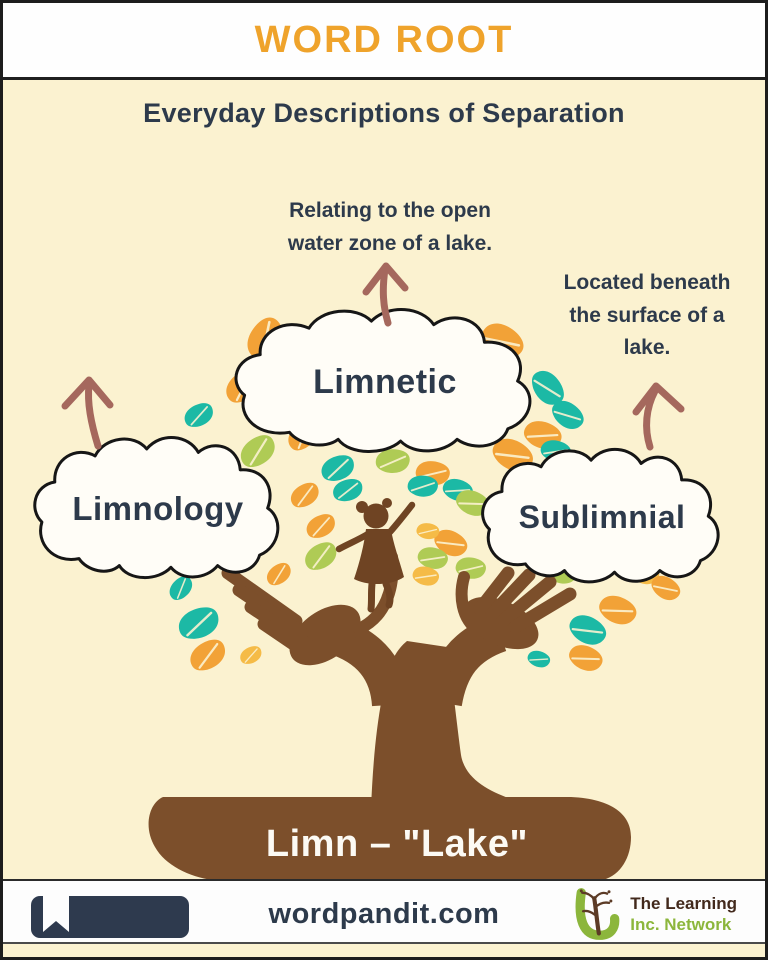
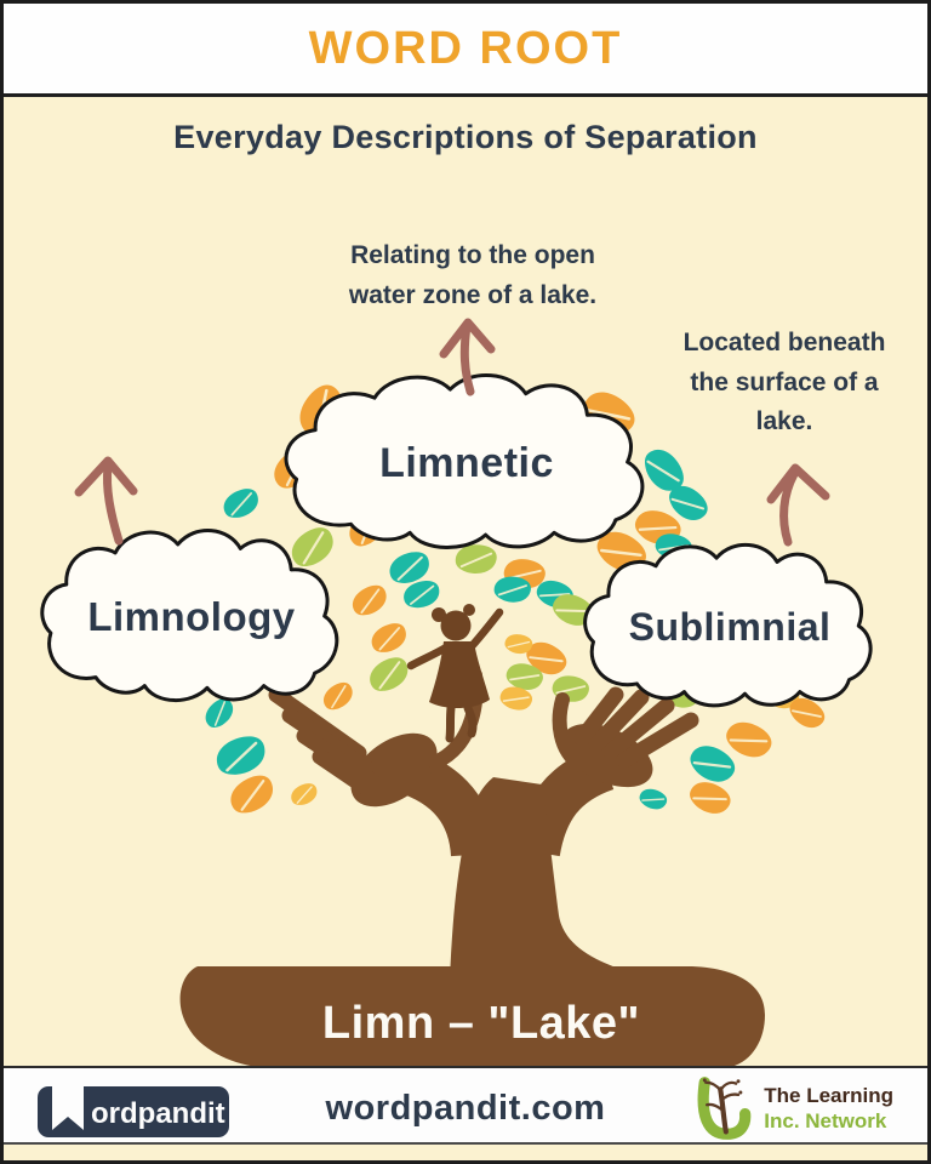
  WORD ROOT
  Everyday Descriptions of Separation
  Limnetic
  Limnology
  Sublimnial
  Relating to the open
  water zone of a lake.
  Located beneath
  the surface of a
  lake.
  Limn – "Lake"
+ ordpandit
  wordpandit.com
  The Learning
  Inc. Network
